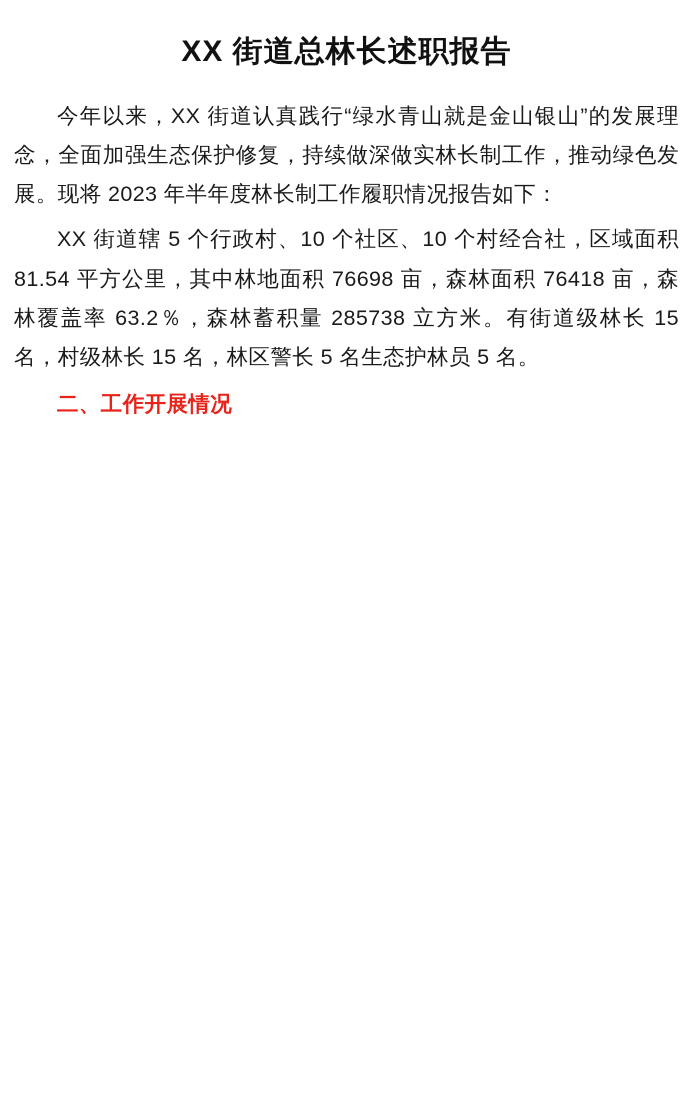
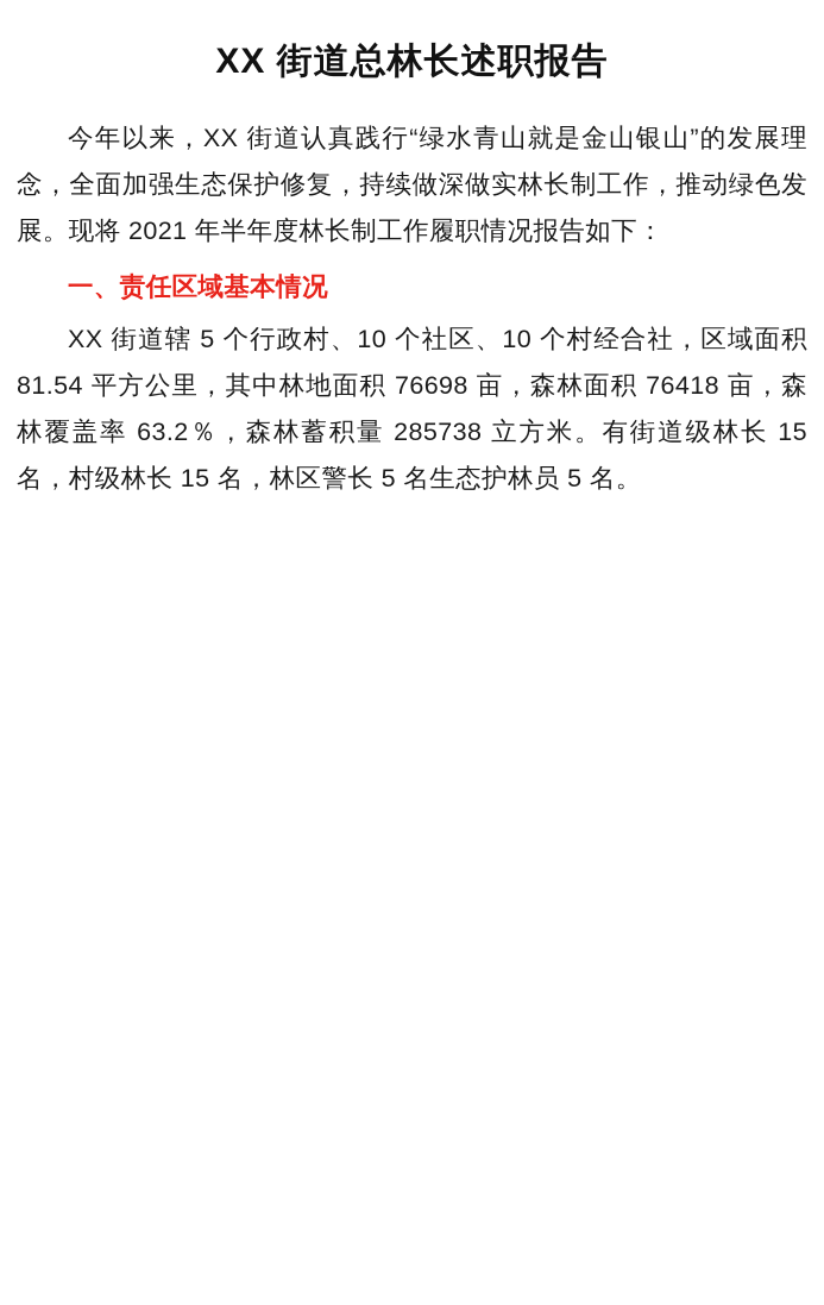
  XX 街道总林长述职报告
- 今年以来，XX 街道认真践行“绿水青山就是金山银山”的发展理念，全面加强生态保护修复，持续做深做实林长制工作，推动绿色发展。现将 2023 年半年度林长制工作履职情况报告如下：
+ 今年以来，XX 街道认真践行“绿水青山就是金山银山”的发展理念，全面加强生态保护修复，持续做深做实林长制工作，推动绿色发展。现将 2021 年半年度林长制工作履职情况报告如下：
+ 一、责任区域基本情况
  XX 街道辖 5 个行政村、10 个社区、10 个村经合社，区域面积 81.54 平方公里，其中林地面积 76698 亩，森林面积 76418 亩，森林覆盖率 63.2％，森林蓄积量 285738 立方米。有街道级林长 15 名，村级林长 15 名，林区警长 5 名生态护林员 5 名。
- 二、工作开展情况
